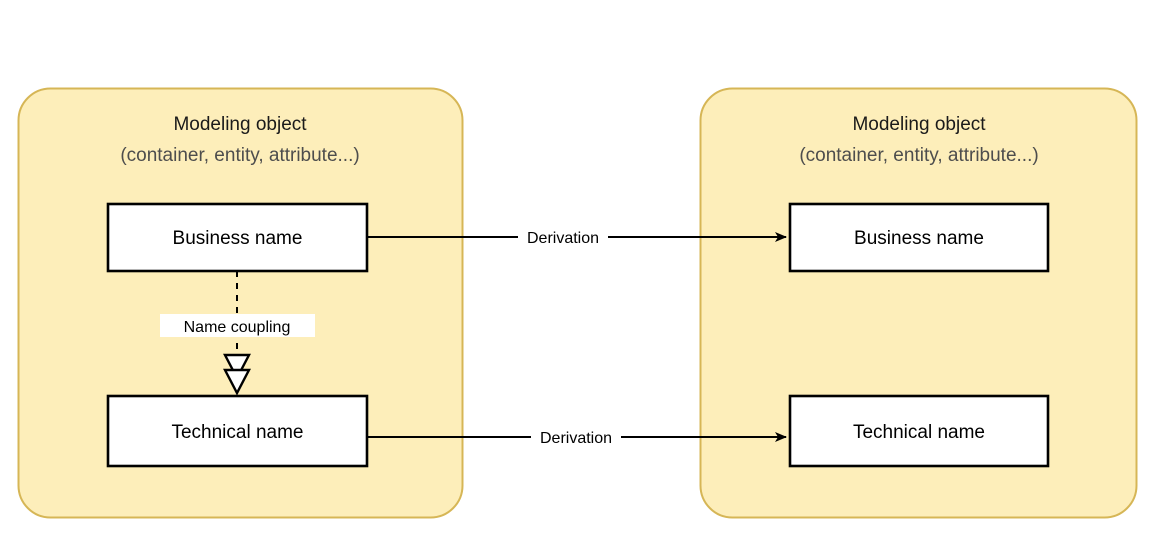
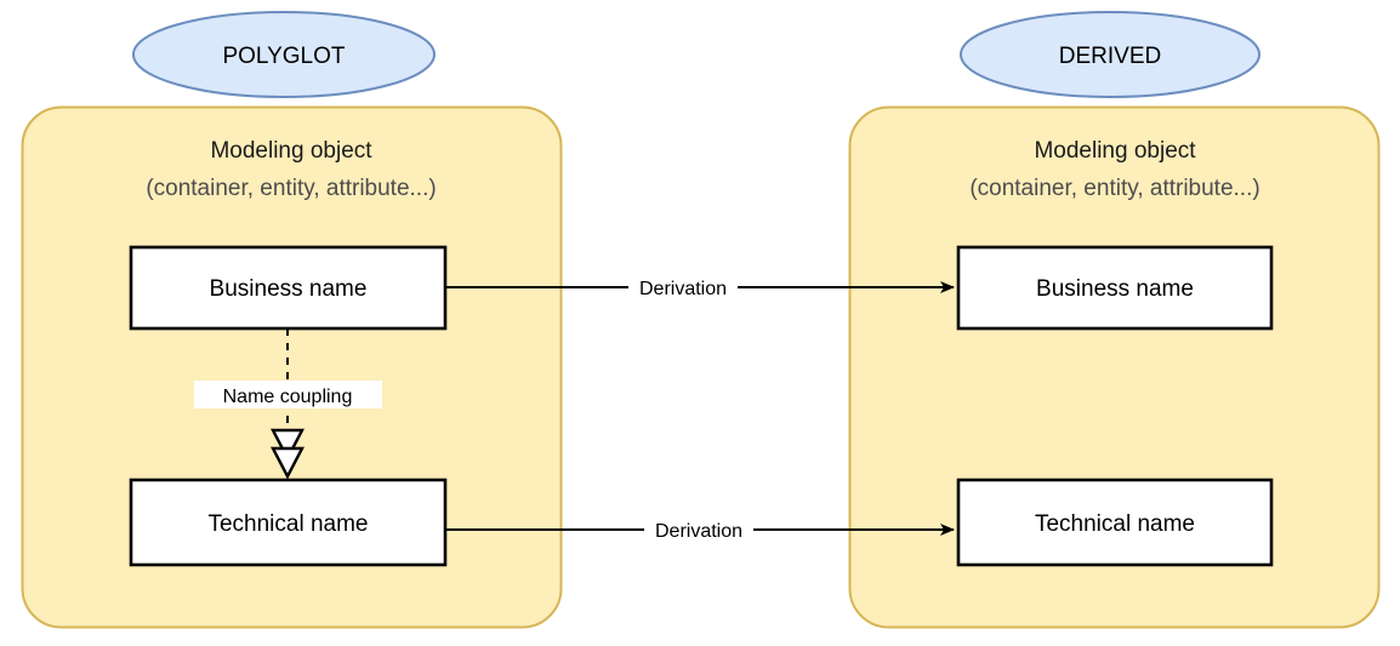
  Modeling object
  (container, entity, attribute...)
  Modeling object
  (container, entity, attribute...)
  Derivation
  Derivation
  Name coupling
  Business name
  Technical name
  Business name
  Technical name
+ POLYGLOT
+ DERIVED
